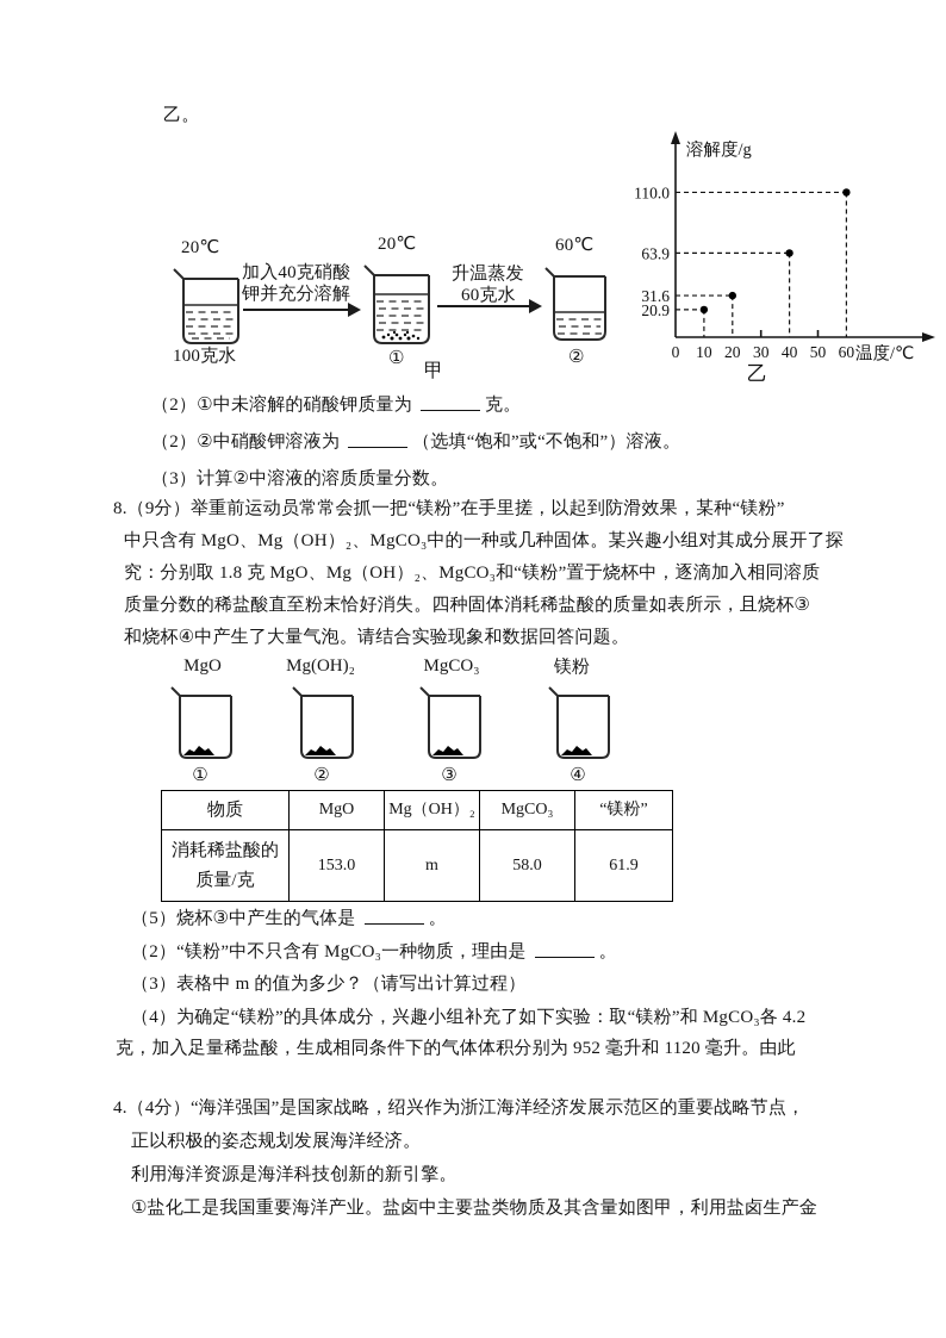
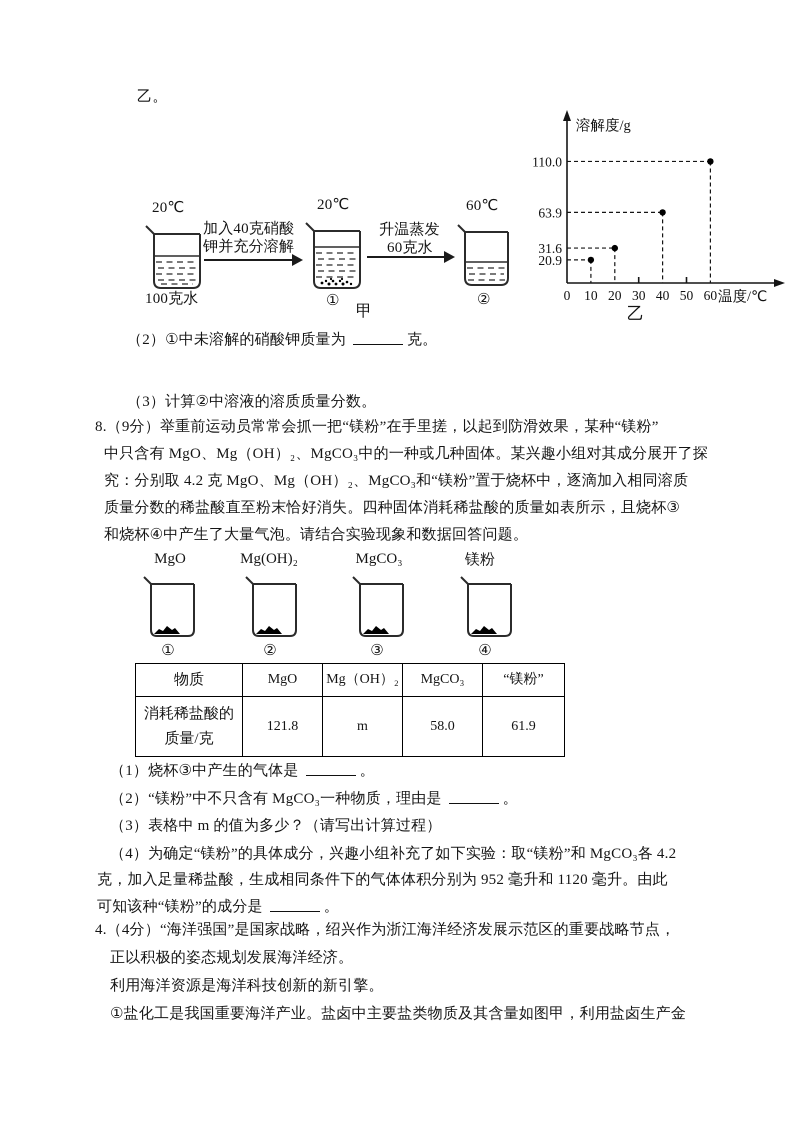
  乙。
  20℃
  100克水
  加入40克硝酸
  钾并充分溶解
  20℃
  ①
  升温蒸发
  60克水
  60℃
  ②
  甲
  溶解度/g
  温度/℃
  0
  10
  20
  30
  40
  50
  60
  20.9
  31.6
  63.9
  110.0
  乙
  （2）①中未溶解的硝酸钾质量为 克。
- （2）②中硝酸钾溶液为 （选填“饱和”或“不饱和”）溶液。
  （3）计算②中溶液的溶质质量分数。
  8.（9分）举重前运动员常常会抓一把“镁粉”在手里搓，以起到防滑效果，某种“镁粉”
  中只含有 MgO、Mg（OH）₂、MgCO₃中的一种或几种固体。某兴趣小组对其成分展开了探
- 究：分别取 1.8 克 MgO、Mg（OH）₂、MgCO₃和“镁粉”置于烧杯中，逐滴加入相同溶质
+ 究：分别取 4.2 克 MgO、Mg（OH）₂、MgCO₃和“镁粉”置于烧杯中，逐滴加入相同溶质
  质量分数的稀盐酸直至粉末恰好消失。四种固体消耗稀盐酸的质量如表所示，且烧杯③
  和烧杯④中产生了大量气泡。请结合实验现象和数据回答问题。
  MgO
  Mg(OH)₂
  MgCO₃
  镁粉
  ①
  ②
  ③
  ④
  物质	MgO	Mg（OH）₂	MgCO₃	“镁粉”
- 消耗稀盐酸的质量/克	153.0	m	58.0	61.9
+ 消耗稀盐酸的质量/克	121.8	m	58.0	61.9
- （5）烧杯③中产生的气体是 。
+ （1）烧杯③中产生的气体是 。
  （2）“镁粉”中不只含有 MgCO₃一种物质，理由是 。
  （3）表格中 m 的值为多少？（请写出计算过程）
  （4）为确定“镁粉”的具体成分，兴趣小组补充了如下实验：取“镁粉”和 MgCO₃各 4.2
  克，加入足量稀盐酸，生成相同条件下的气体体积分别为 952 毫升和 1120 毫升。由此
+ 可知该种“镁粉”的成分是 。
  4.（4分）“海洋强国”是国家战略，绍兴作为浙江海洋经济发展示范区的重要战略节点，
  正以积极的姿态规划发展海洋经济。
  利用海洋资源是海洋科技创新的新引擎。
  ①盐化工是我国重要海洋产业。盐卤中主要盐类物质及其含量如图甲，利用盐卤生产金
